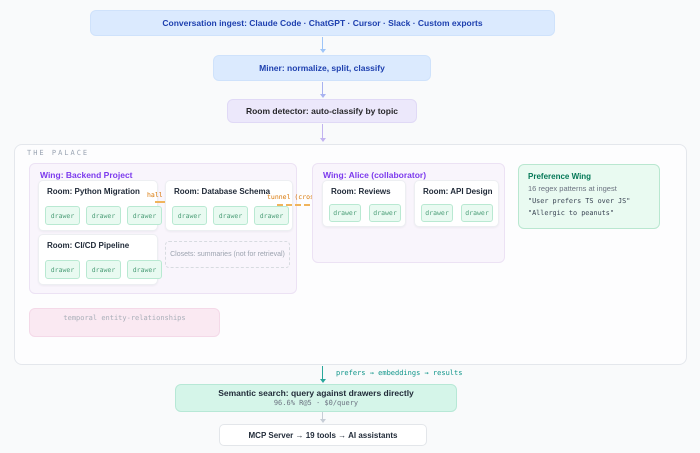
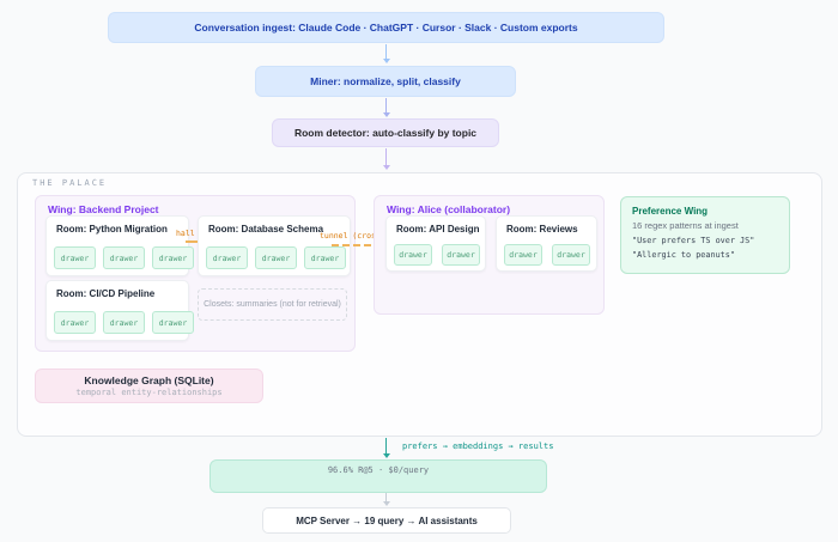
  Conversation ingest: Claude Code · ChatGPT · Cursor · Slack · Custom exports
  Miner: normalize, split, classify
  Room detector: auto-classify by topic
  THE PALACE
  Wing: Backend Project
  Room: Python Migration
  drawer
  drawer
  drawer
  Room: Database Schema
  drawer
  drawer
  drawer
  Room: CI/CD Pipeline
  drawer
  drawer
  drawer
  hall
  Wing: Alice (collaborator)
- Room: Reviews
+ Room: API Design
  drawer
  drawer
- Room: API Design
+ Room: Reviews
  drawer
  drawer
  Preference Wing
  16 regex patterns at ingest
  "User prefers TS over JS"
  "Allergic to peanuts"
+ Knowledge Graph (SQLite)
  temporal entity-relationships
  prefers → embeddings → results
- Semantic search: query against drawers directly
  96.6% R@5 · $0/query
- MCP Server → 19 tools → AI assistants
+ MCP Server → 19 query → AI assistants
